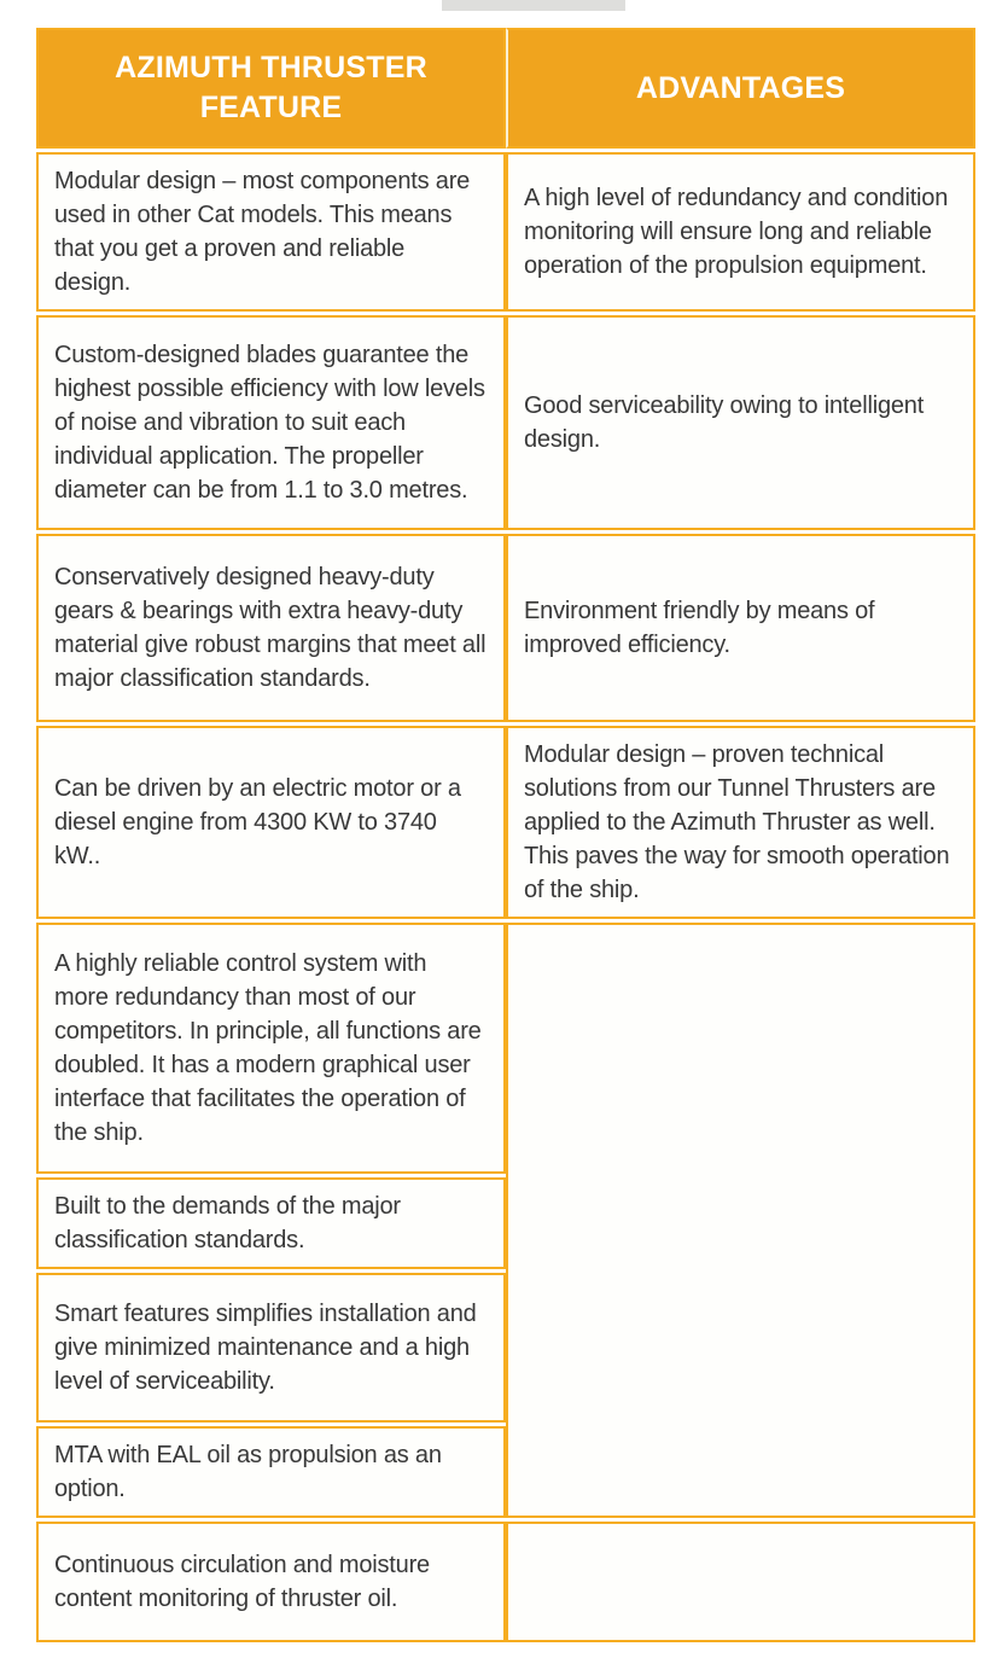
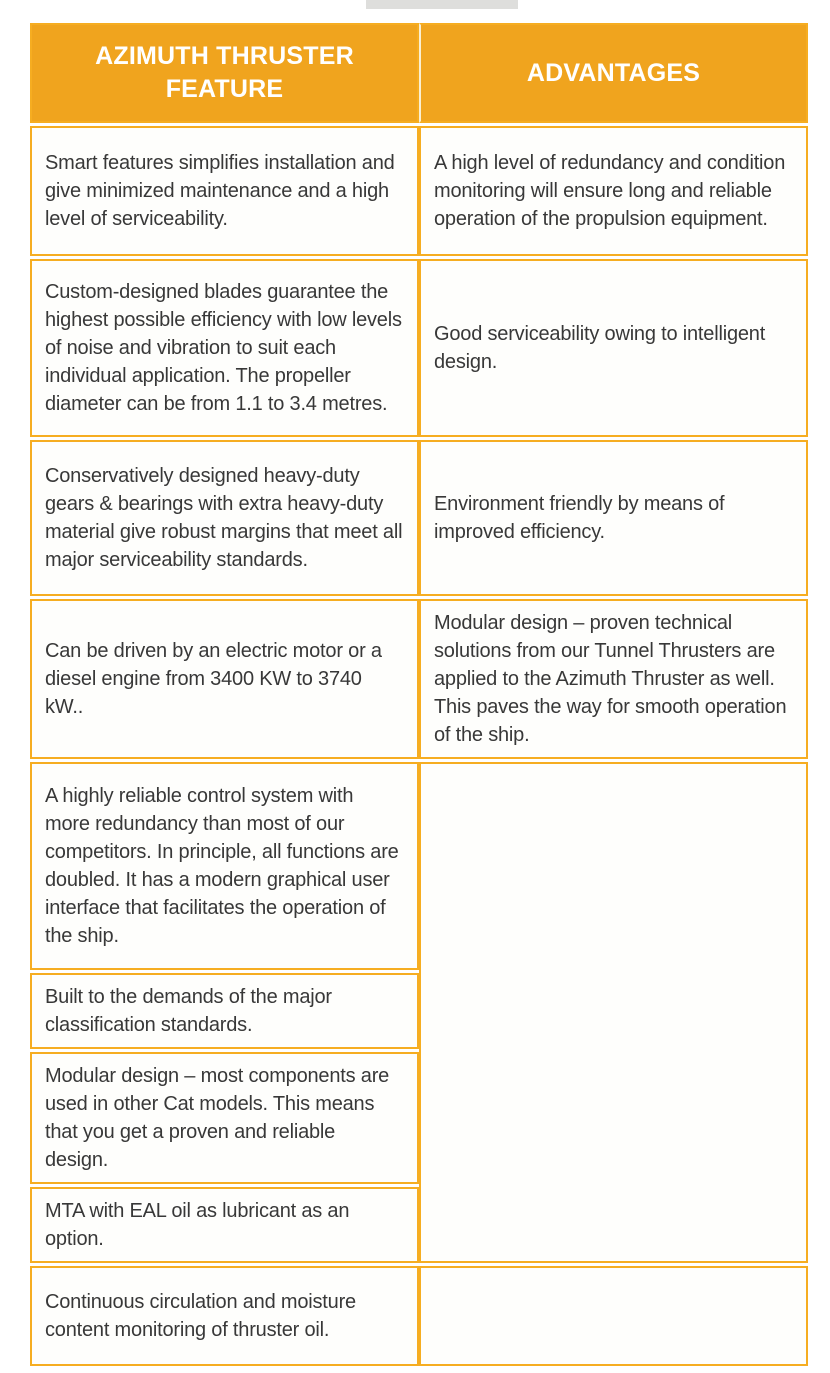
  AZIMUTH THRUSTER FEATURE	ADVANTAGES
- Modular design – most components are used in other Cat models. This means that you get a proven and reliable design.	A high level of redundancy and condition monitoring will ensure long and reliable operation of the propulsion equipment.
+ Smart features simplifies installation and give minimized maintenance and a high level of serviceability.	A high level of redundancy and condition monitoring will ensure long and reliable operation of the propulsion equipment.
- Custom-designed blades guarantee the highest possible efficiency with low levels of noise and vibration to suit each individual application. The propeller diameter can be from 1.1 to 3.0 metres.	Good serviceability owing to intelligent design.
+ Custom-designed blades guarantee the highest possible efficiency with low levels of noise and vibration to suit each individual application. The propeller diameter can be from 1.1 to 3.4 metres.	Good serviceability owing to intelligent design.
- Conservatively designed heavy-duty gears & bearings with extra heavy-duty material give robust margins that meet all major classification standards.	Environment friendly by means of improved efficiency.
+ Conservatively designed heavy-duty gears & bearings with extra heavy-duty material give robust margins that meet all major serviceability standards.	Environment friendly by means of improved efficiency.
- Can be driven by an electric motor or a diesel engine from 4300 KW to 3740 kW..	Modular design – proven technical solutions from our Tunnel Thrusters are applied to the Azimuth Thruster as well. This paves the way for smooth operation of the ship.
+ Can be driven by an electric motor or a diesel engine from 3400 KW to 3740 kW..	Modular design – proven technical solutions from our Tunnel Thrusters are applied to the Azimuth Thruster as well. This paves the way for smooth operation of the ship.
  A highly reliable control system with more redundancy than most of our competitors. In principle, all functions are doubled. It has a modern graphical user interface that facilitates the operation of the ship.
  Built to the demands of the major classification standards.
- Smart features simplifies installation and give minimized maintenance and a high level of serviceability.
+ Modular design – most components are used in other Cat models. This means that you get a proven and reliable design.
- MTA with EAL oil as propulsion as an option.
+ MTA with EAL oil as lubricant as an option.
  Continuous circulation and moisture content monitoring of thruster oil.
